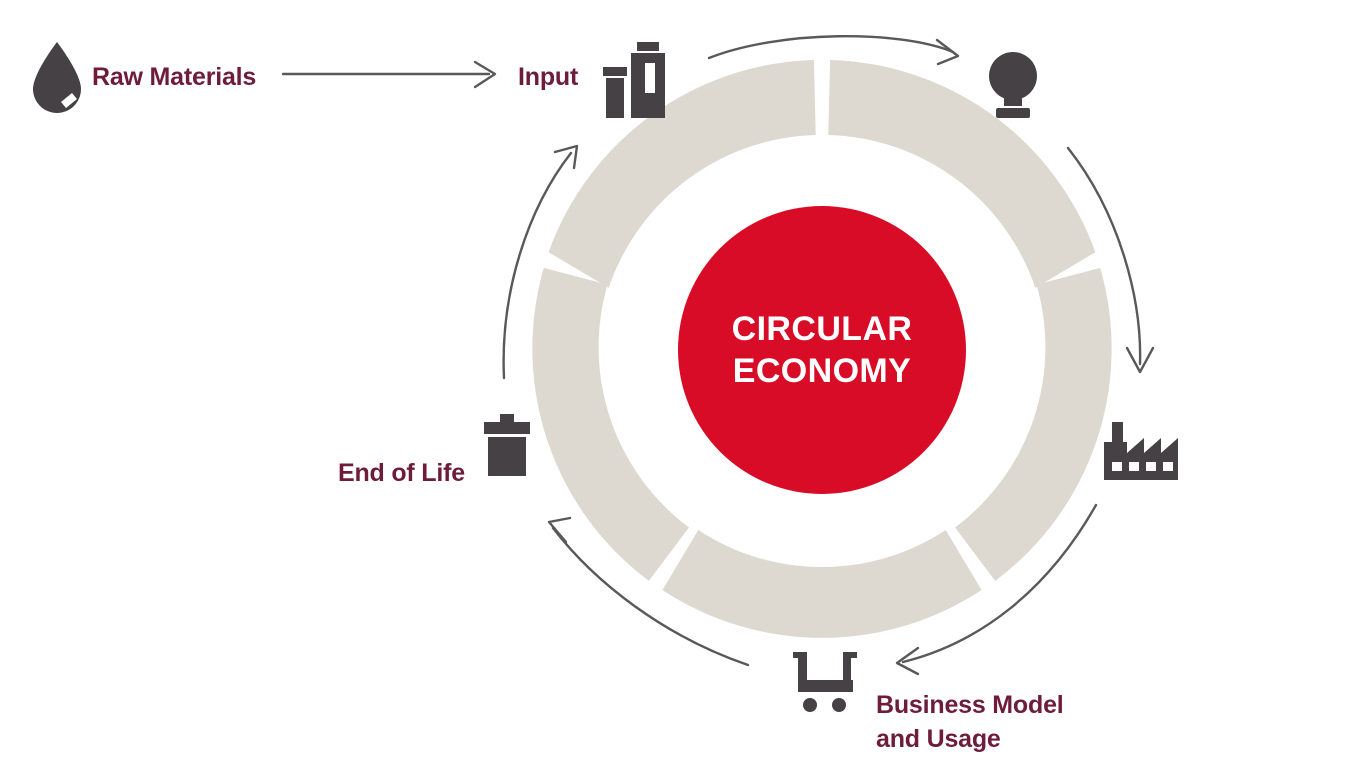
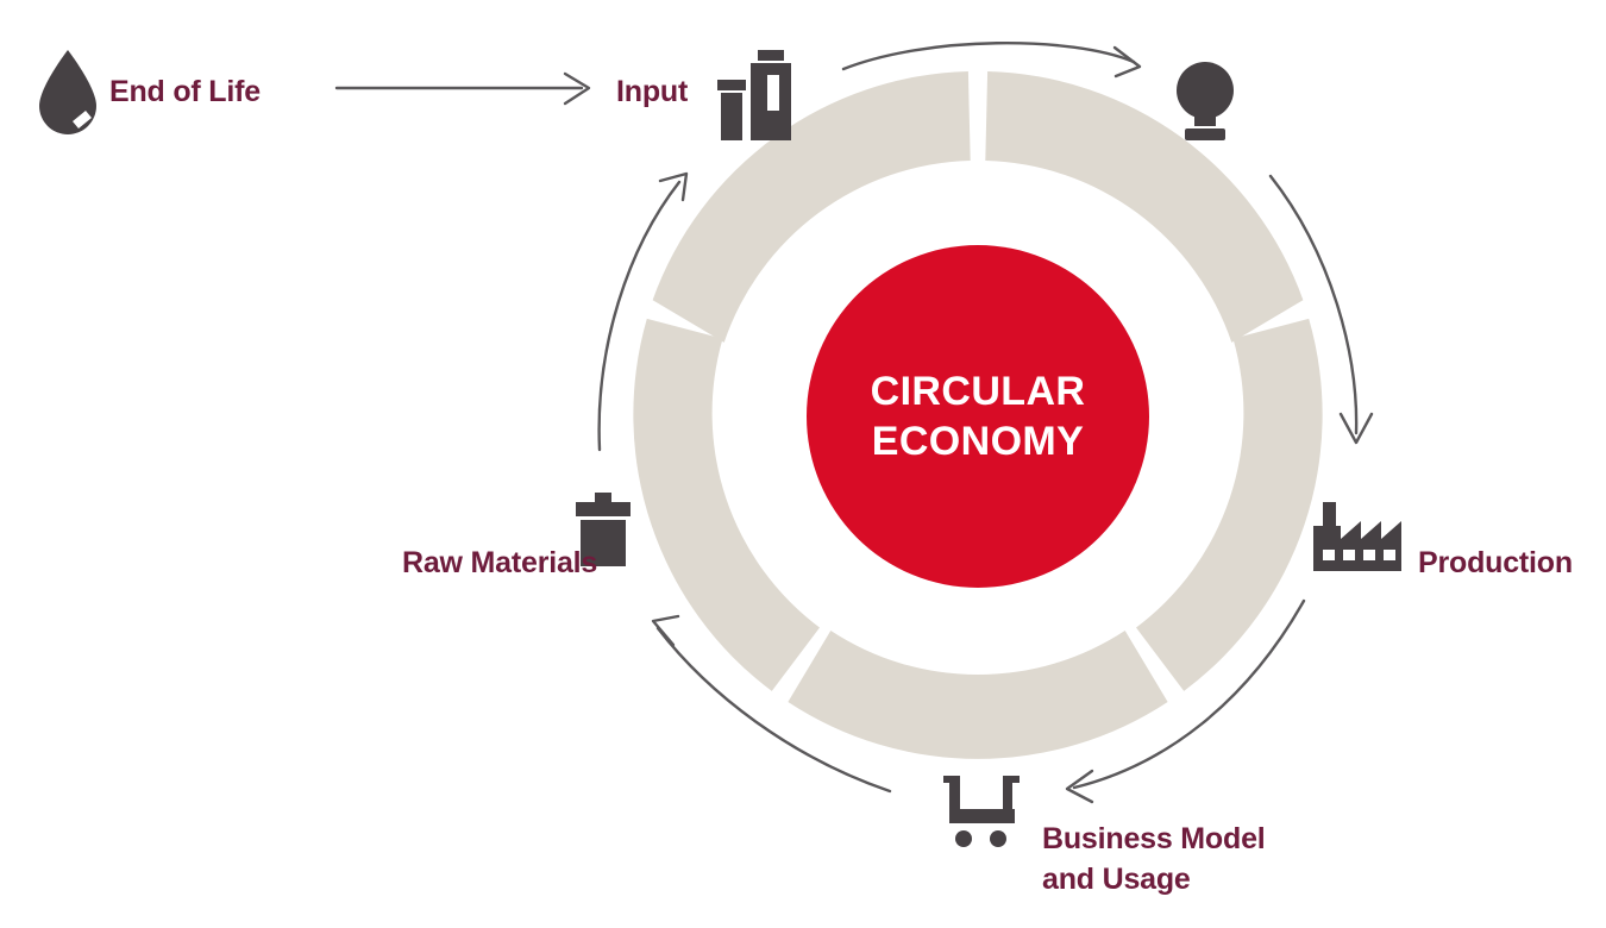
  CIRCULAR
  ECONOMY
- Raw Materials
+ End of Life
  Input
+ Production
  Business Model
  and Usage
- End of Life
+ Raw Materials
